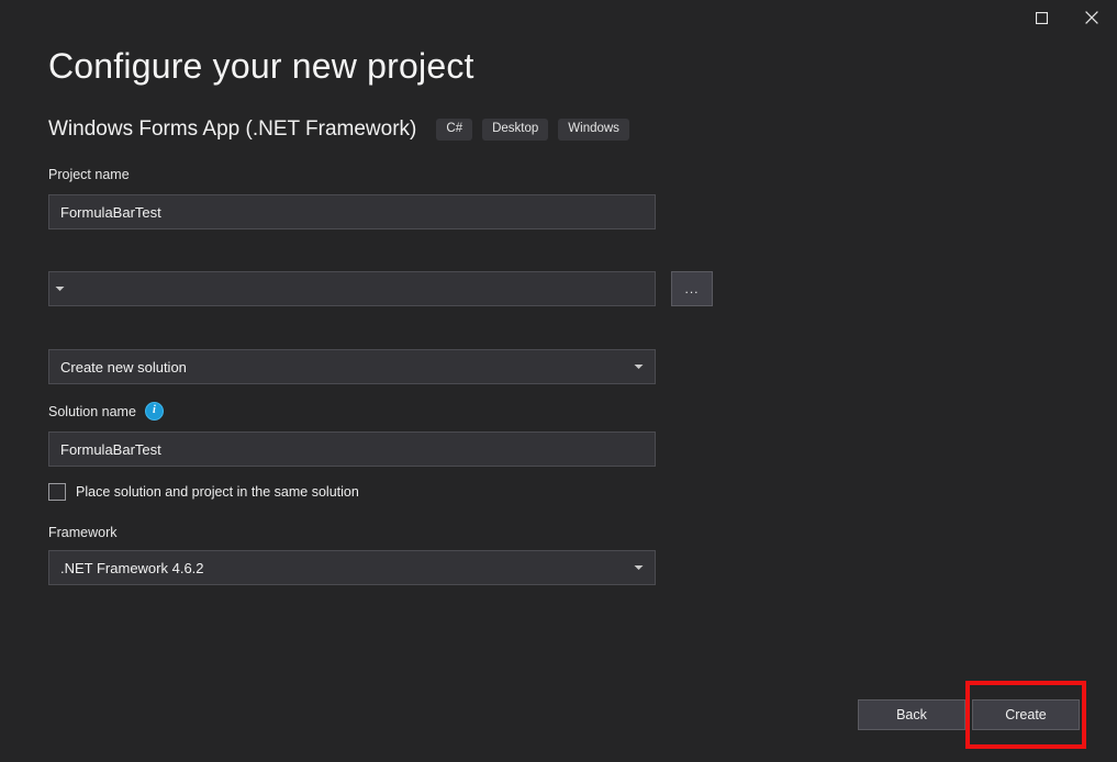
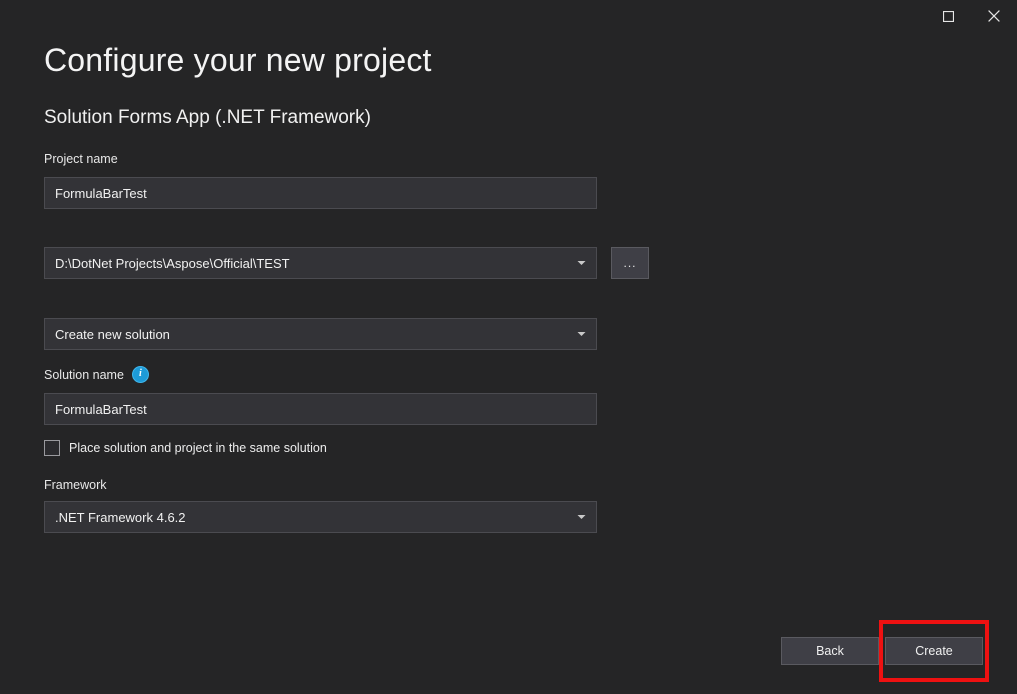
  Configure your new project
- Windows Forms App (.NET Framework)
+ Solution Forms App (.NET Framework)
- C#
- Desktop
- Windows
  Project name
  FormulaBarTest
+ D:\DotNet Projects\Aspose\Official\TEST
  ...
  Create new solution
  Solution name
  i
  FormulaBarTest
  Place solution and project in the same solution
  Framework
  .NET Framework 4.6.2
  Back
  Create
